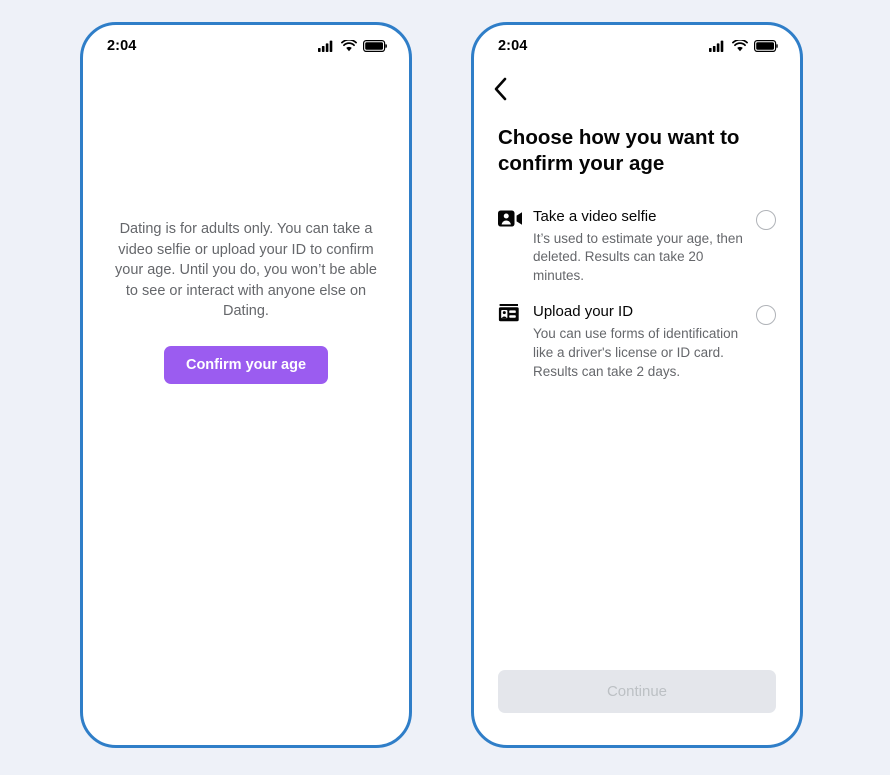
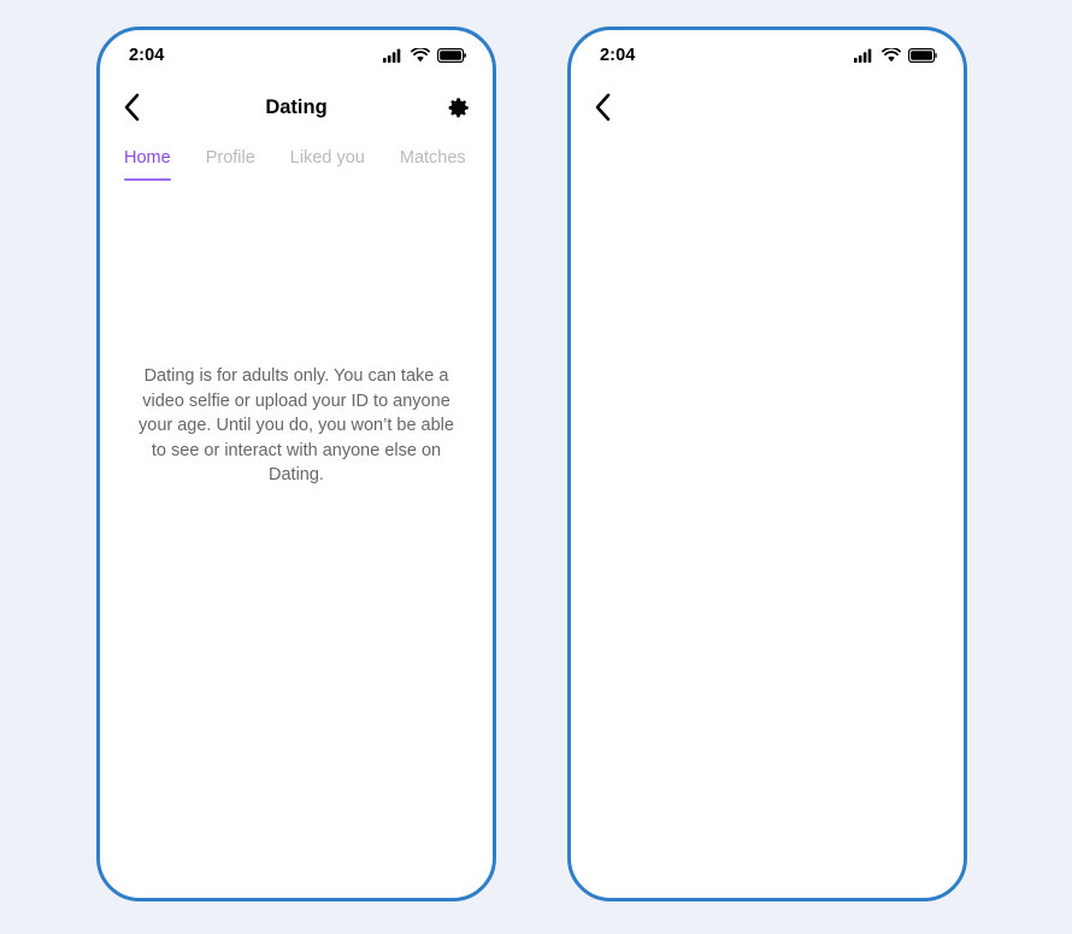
  2:04
+ Dating
+ Home
+ Profile
+ Liked you
+ Matches
- Dating is for adults only. You can take a video selfie or upload your ID to confirm your age. Until you do, you won’t be able to see or interact with anyone else on Dating.
+ Dating is for adults only. You can take a video selfie or upload your ID to anyone your age. Until you do, you won’t be able to see or interact with anyone else on Dating.
- Confirm your age
  2:04
- Choose how you want to confirm your age
- Take a video selfie
- It’s used to estimate your age, then deleted. Results can take 20 minutes.
- Upload your ID
- You can use forms of identification like a driver's license or ID card. Results can take 2 days.
- Continue
